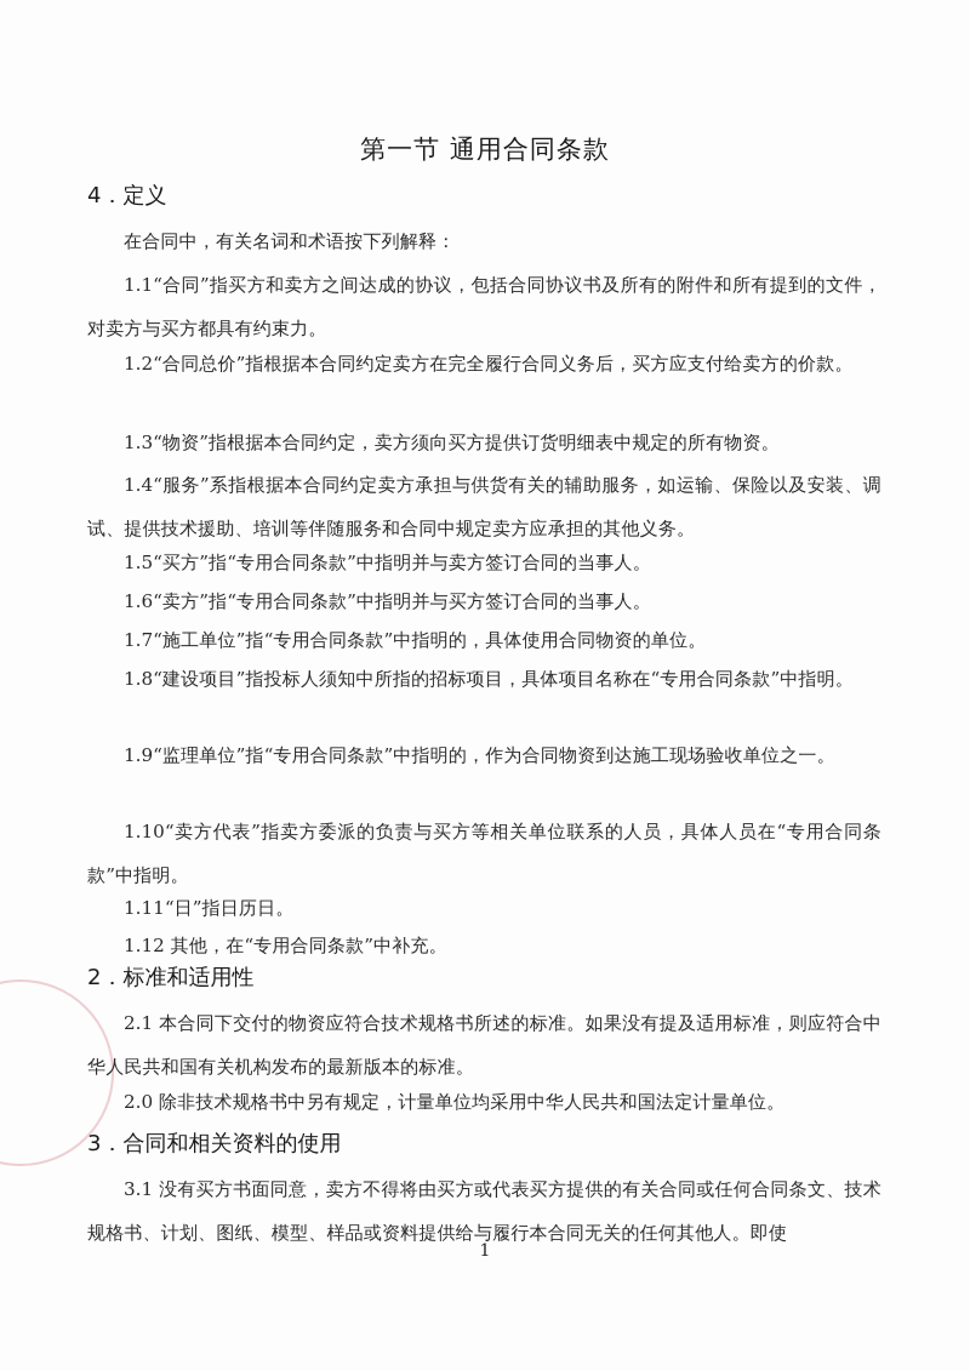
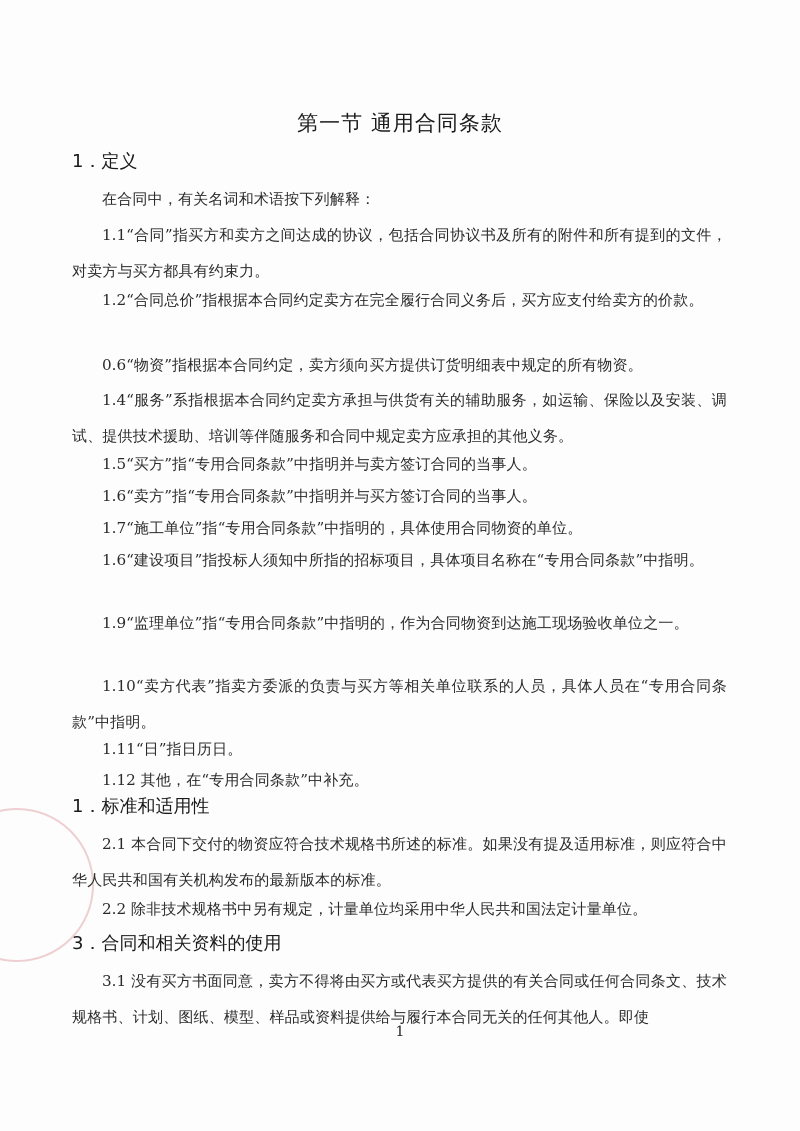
  第一节 通用合同条款
- 4．定义
+ 1．定义
  在合同中，有关名词和术语按下列解释：
  1.1“合同”指买方和卖方之间达成的协议，包括合同协议书及所有的附件和所有提到的文件，对卖方与买方都具有约束力。
  1.2“合同总价”指根据本合同约定卖方在完全履行合同义务后，买方应支付给卖方的价款。
- 1.3“物资”指根据本合同约定，卖方须向买方提供订货明细表中规定的所有物资。
+ 0.6“物资”指根据本合同约定，卖方须向买方提供订货明细表中规定的所有物资。
  1.4“服务”系指根据本合同约定卖方承担与供货有关的辅助服务，如运输、保险以及安装、调试、提供技术援助、培训等伴随服务和合同中规定卖方应承担的其他义务。
  1.5“买方”指“专用合同条款”中指明并与卖方签订合同的当事人。
  1.6“卖方”指“专用合同条款”中指明并与买方签订合同的当事人。
  1.7“施工单位”指“专用合同条款”中指明的，具体使用合同物资的单位。
- 1.8“建设项目”指投标人须知中所指的招标项目，具体项目名称在“专用合同条款”中指明。
+ 1.6“建设项目”指投标人须知中所指的招标项目，具体项目名称在“专用合同条款”中指明。
  1.9“监理单位”指“专用合同条款”中指明的，作为合同物资到达施工现场验收单位之一。
  1.10“卖方代表”指卖方委派的负责与买方等相关单位联系的人员，具体人员在“专用合同条款”中指明。
  1.11“日”指日历日。
  1.12 其他，在“专用合同条款”中补充。
- 2．标准和适用性
+ 1．标准和适用性
  2.1 本合同下交付的物资应符合技术规格书所述的标准。如果没有提及适用标准，则应符合中华人民共和国有关机构发布的最新版本的标准。
- 2.0 除非技术规格书中另有规定，计量单位均采用中华人民共和国法定计量单位。
+ 2.2 除非技术规格书中另有规定，计量单位均采用中华人民共和国法定计量单位。
  3．合同和相关资料的使用
  3.1 没有买方书面同意，卖方不得将由买方或代表买方提供的有关合同或任何合同条文、技术规格书、计划、图纸、模型、样品或资料提供给与履行本合同无关的任何其他人。即使
  1
